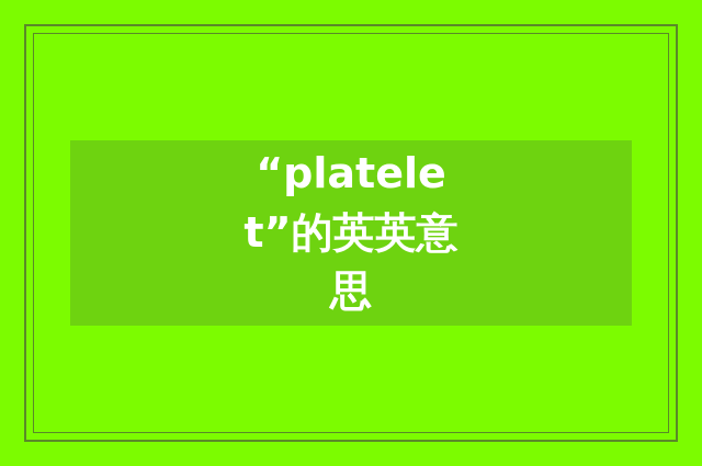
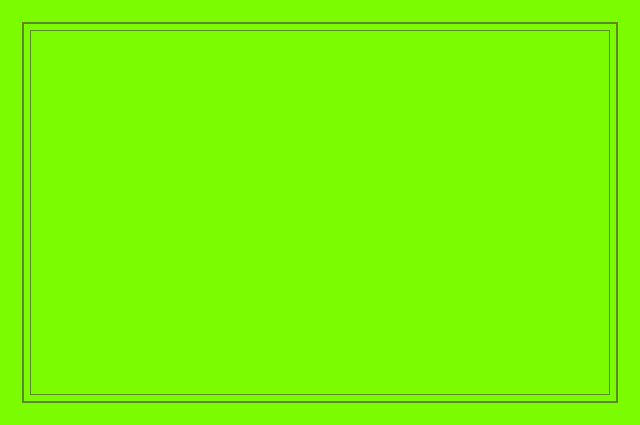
- “platelet”的英英意思
